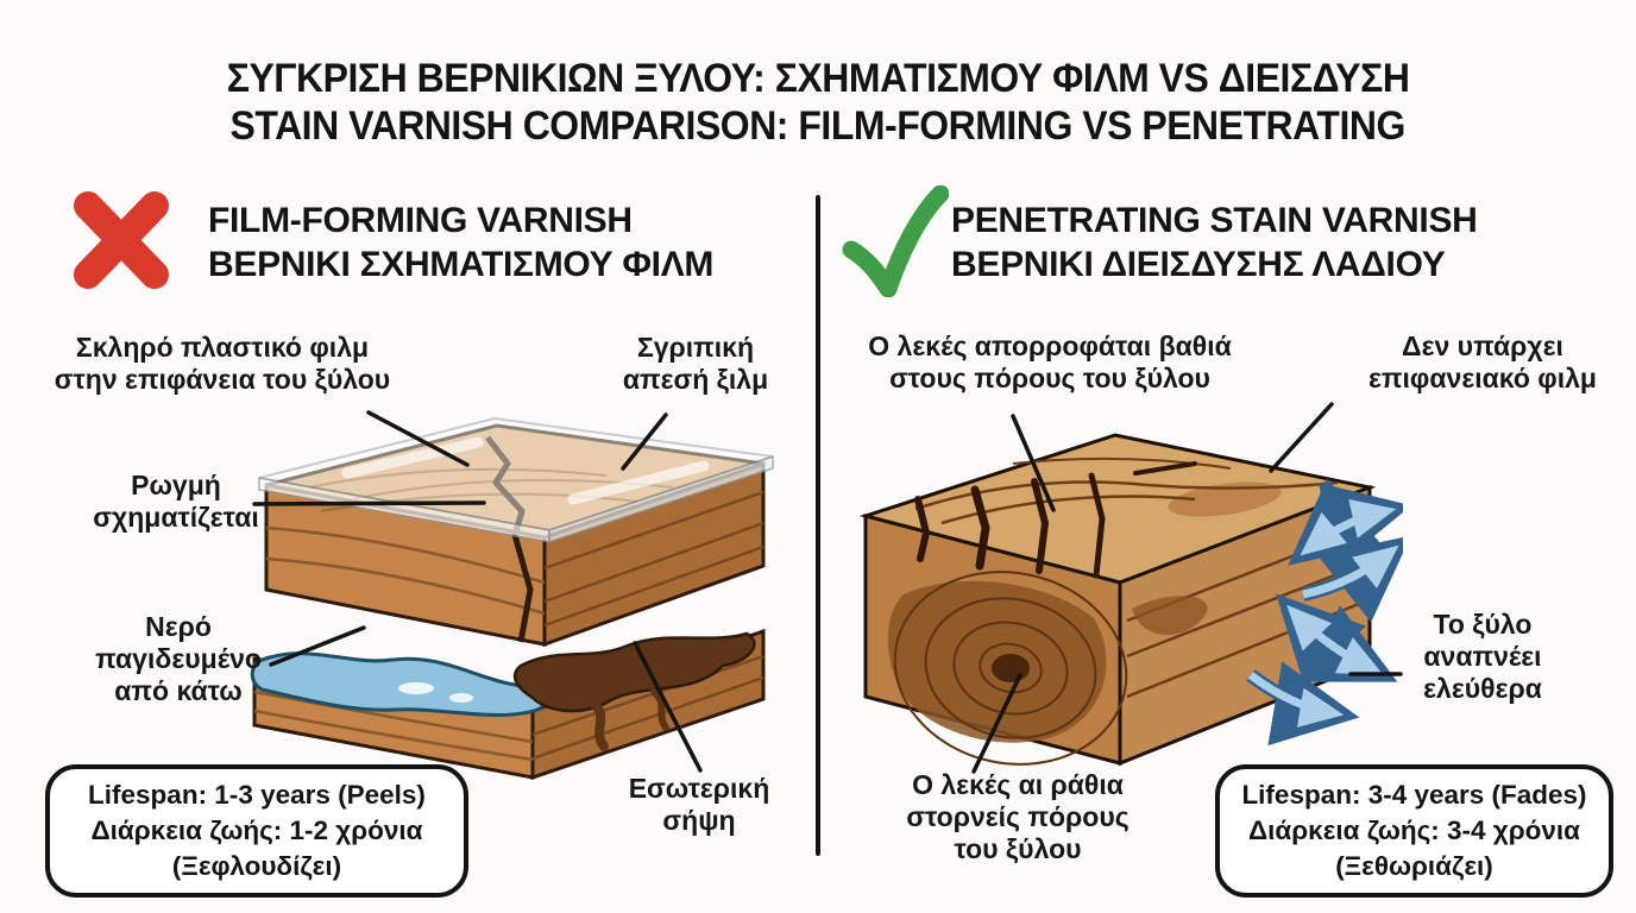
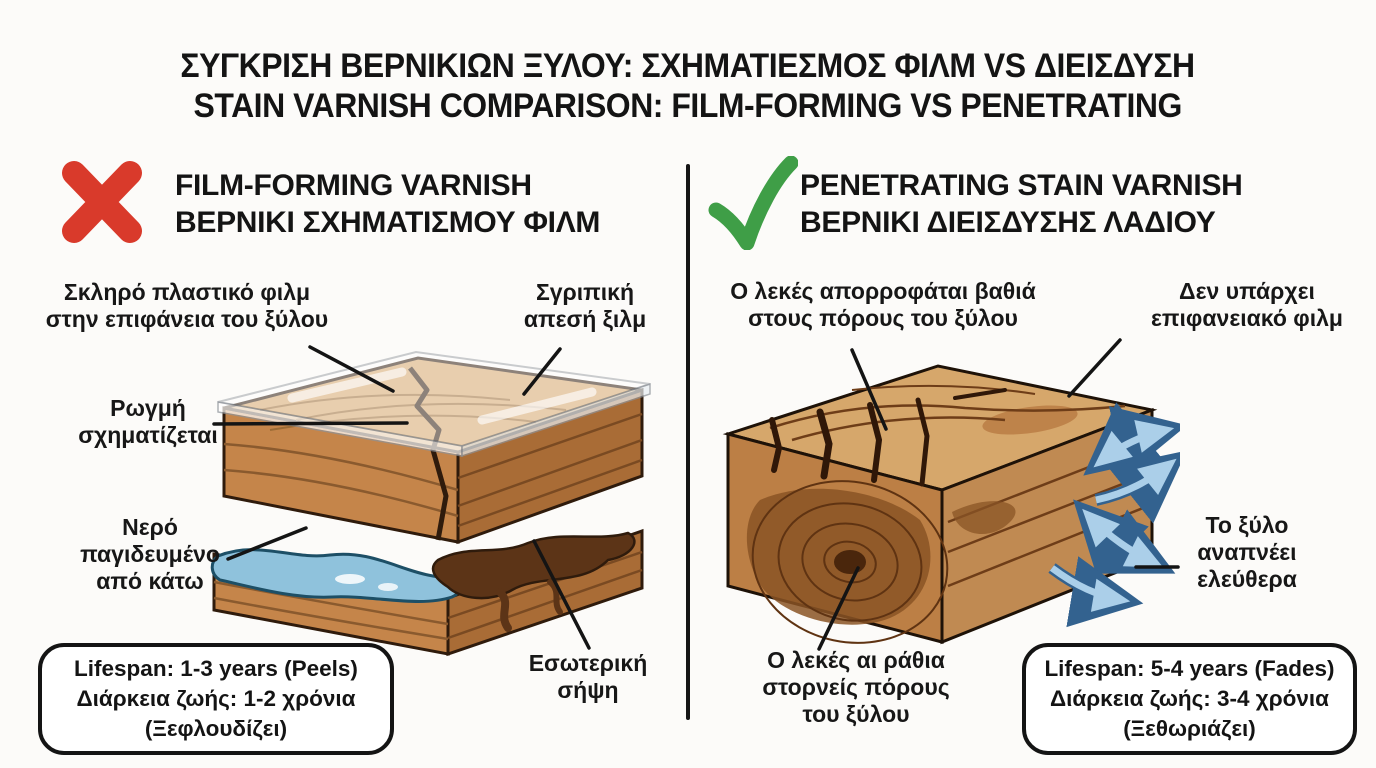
- ΣΥΓΚΡΙΣΗ ΒΕΡΝΙΚΙΩΝ ΞΥΛΟΥ: ΣΧΗΜΑΤΙΣΜΟΥ ΦΙΛΜ VS ΔΙΕΙΣΔΥΣΗ
+ ΣΥΓΚΡΙΣΗ ΒΕΡΝΙΚΙΩΝ ΞΥΛΟΥ: ΣΧΗΜΑΤΙΕΣΜΟΣ ΦΙΛΜ VS ΔΙΕΙΣΔΥΣΗ
  STAIN VARNISH COMPARISON: FILM-FORMING VS PENETRATING
  FILM-FORMING VARNISH
  ΒΕΡΝΙΚΙ ΣΧΗΜΑΤΙΣΜΟΥ ΦΙΛΜ
  PENETRATING STAIN VARNISH
  ΒΕΡΝΙΚΙ ΔΙΕΙΣΔΥΣΗΣ ΛΑΔΙΟΥ
  Σκληρό πλαστικό φιλμ
  στην επιφάνεια του ξύλου
  Σγριπική
  απεσή ξιλμ
  Ρωγμή
  σχηματίζεται
  Νερό
  παγιδευμένο
  από κάτω
  Εσωτερική
  σήψη
  Ο λεκές απορροφάται βαθιά
  στους πόρους του ξύλου
  Δεν υπάρχει
  επιφανειακό φιλμ
  Το ξύλο
  αναπνέει
  ελεύθερα
  Ο λεκές αι ράθια
  στορνείς πόρους
  του ξύλου
  Lifespan: 1-3 years (Peels)
  Διάρκεια ζωής: 1-2 χρόνια
  (Ξεφλουδίζει)
- Lifespan: 3-4 years (Fades)
+ Lifespan: 5-4 years (Fades)
  Διάρκεια ζωής: 3-4 χρόνια
  (Ξεθωριάζει)
